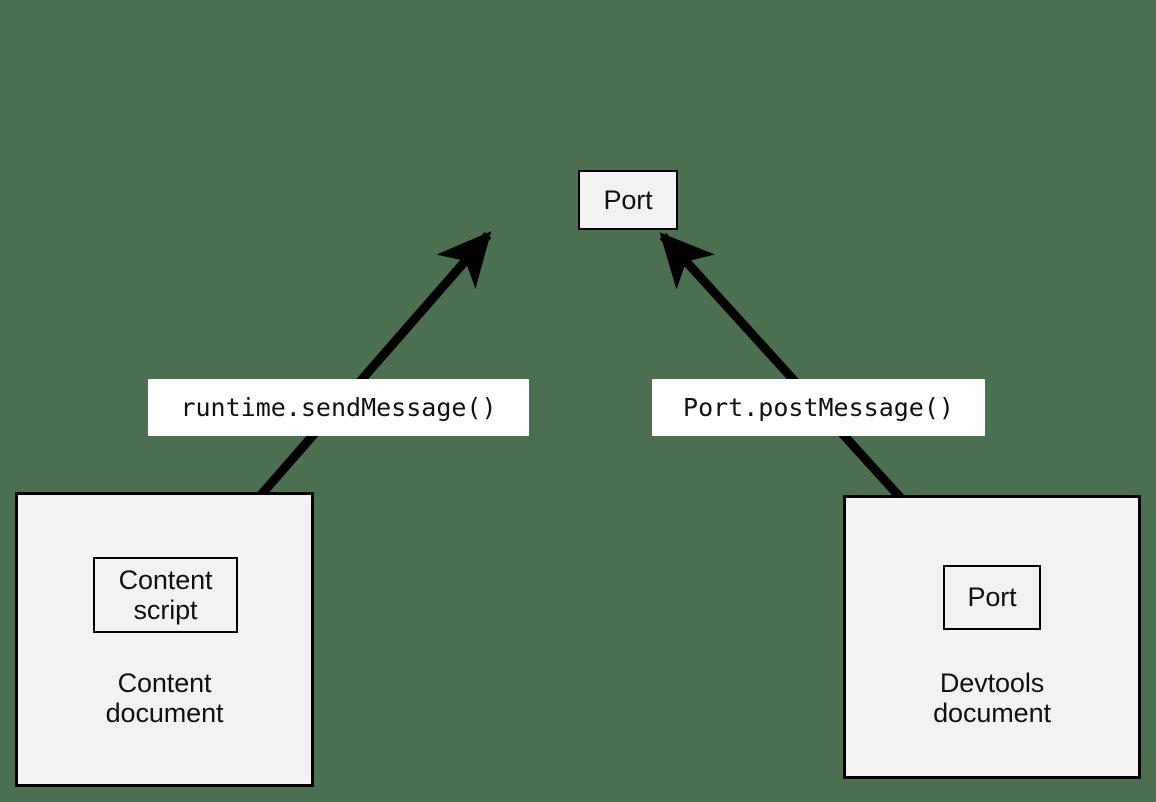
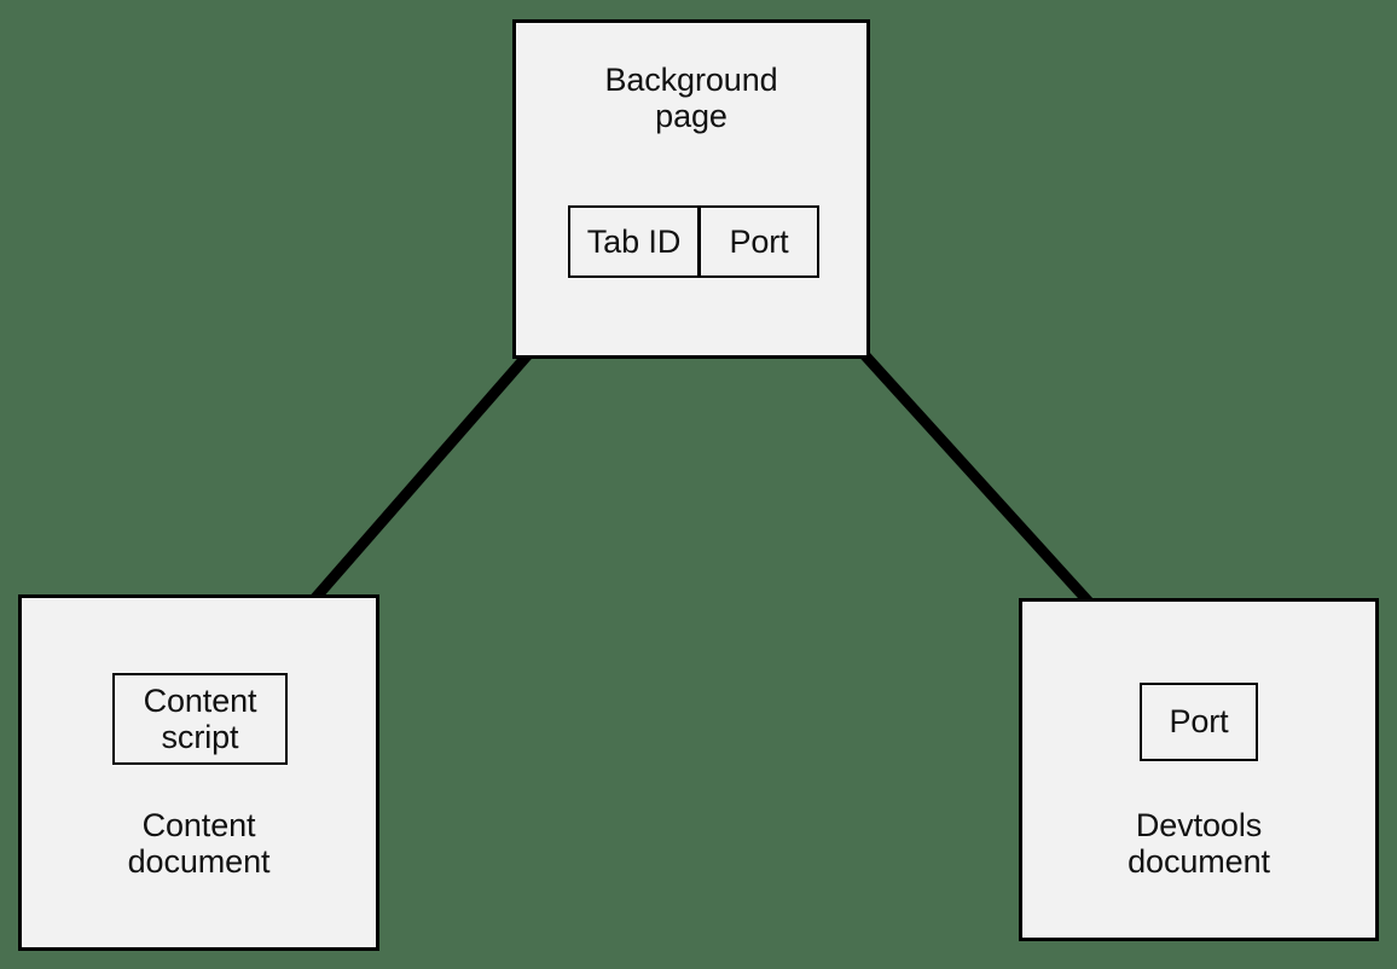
+ Background
+ page
+ Tab ID
  Port
  Content
  document
  Content
  script
  Devtools
  document
  Port
- runtime.sendMessage()
- Port.postMessage()
